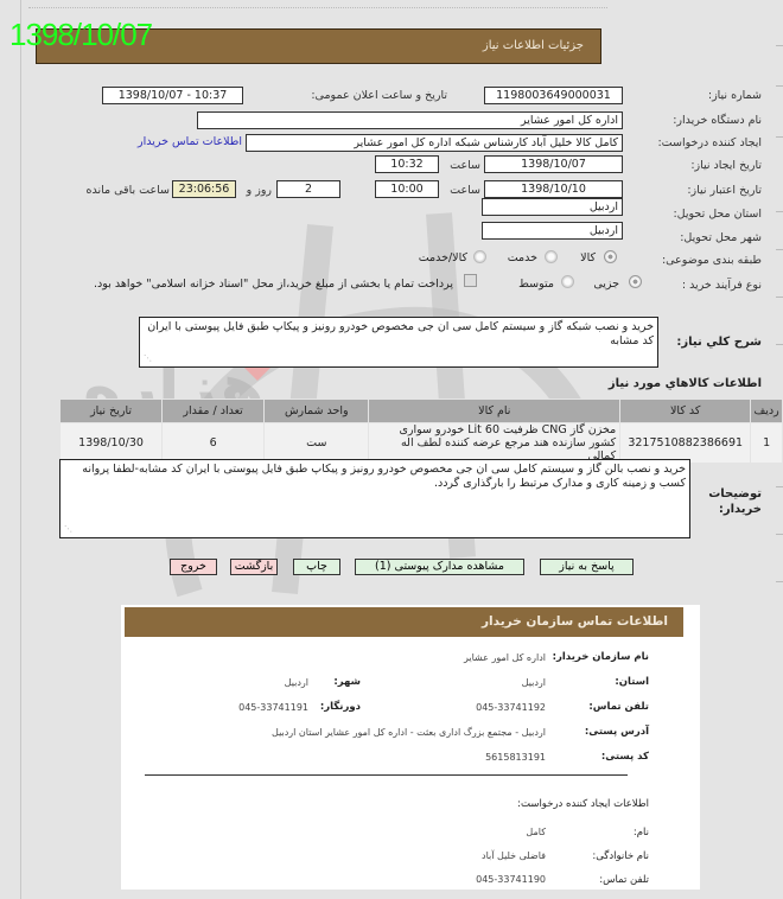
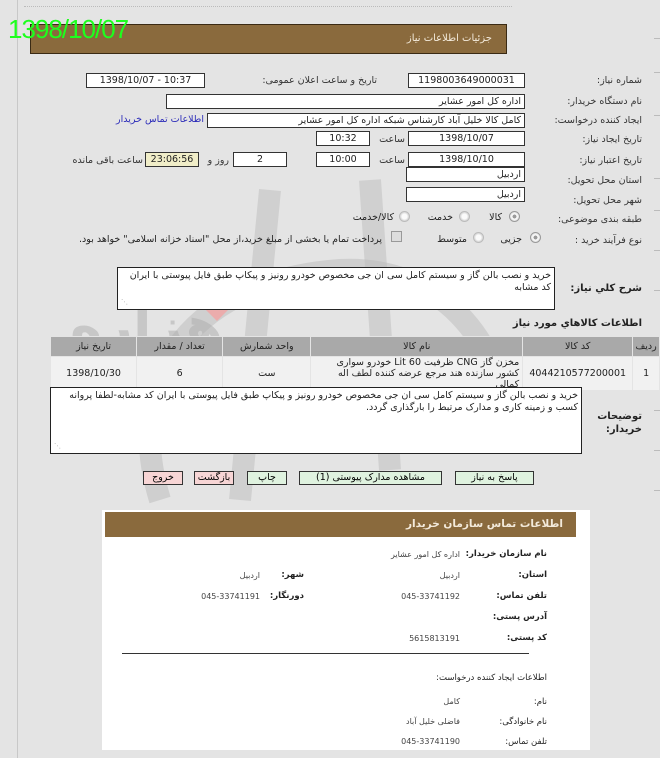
  1398/10/07
  جزئیات اطلاعات نیاز
  هزاره
  شماره نیاز:
  1198003649000031
  تاریخ و ساعت اعلان عمومی:
  1398/10/07 - 10:37
  نام دستگاه خریدار:
  اداره کل امور عشایر
  ایجاد کننده درخواست:
  کامل کالا خلیل آباد کارشناس شبکه اداره کل امور عشایر
  اطلاعات تماس خریدار
  تاریخ ایجاد نیاز:
  1398/10/07
  ساعت
  10:32
  تاریخ اعتبار نیاز:
  1398/10/10
  ساعت
  10:00
  2
  روز و
  23:06:56
  ساعت باقی مانده
  استان محل تحویل:
  اردبیل
  شهر محل تحویل:
  اردبیل
  طبقه بندی موضوعی:
  کالا
  خدمت
  کالا/خدمت
  نوع فرآیند خرید :
  جزیی
  متوسط
  پرداخت تمام یا بخشی از مبلغ خرید،از محل "اسناد خزانه اسلامی" خواهد بود.
  شرح کلي نياز:
- خرید و نصب شبکه گاز و سیستم کامل سی ان جی مخصوص خودرو رونیز و پیکاپ طبق فایل پیوستی با ایران کد مشابه
+ خرید و نصب بالن گاز و سیستم کامل سی ان جی مخصوص خودرو رونیز و پیکاپ طبق فایل پیوستی با ایران کد مشابه
  ⋰
  اطلاعات کالاهاي مورد نياز
  ردیف	کد کالا	نام کالا	واحد شمارش	تعداد / مقدار	تاریخ نیاز
- 1	3217510882386691	مخزن گاز CNG ظرفیت 60 Lit خودرو سواری کشور سازنده هند مرجع عرضه کننده لطف اله کمالی	ست	6	1398/10/30
+ 1	4044210577200001	مخزن گاز CNG ظرفیت 60 Lit خودرو سواری کشور سازنده هند مرجع عرضه کننده لطف اله کمالی	ست	6	1398/10/30
  توضیحات خریدار:
  خرید و نصب بالن گاز و سیستم کامل سی ان جی مخصوص خودرو رونیز و پیکاپ طبق فایل پیوستی با ایران کد مشابه-لطفا پروانه کسب و زمینه کاری و مدارک مرتبط را بارگذاری گردد.
  ⋰
  پاسخ به نیاز
  مشاهده مدارک پیوستی (1)
  چاپ
  بازگشت
  خروج
  اطلاعات تماس سازمان خریدار
  نام سازمان خریدار:
  اداره کل امور عشایر
  استان:
  اردبیل
  شهر:
  اردبیل
  تلفن تماس:
  045-33741192
  دورنگار:
  045-33741191
  آدرس پستی:
- اردبیل - مجتمع بزرگ اداری بعثت - اداره کل امور عشایر استان اردبیل
  کد پستی:
  5615813191
  اطلاعات ایجاد کننده درخواست:
  نام:
  کامل
  نام خانوادگی:
  فاضلی خلیل آباد
  تلفن تماس:
  045-33741190
